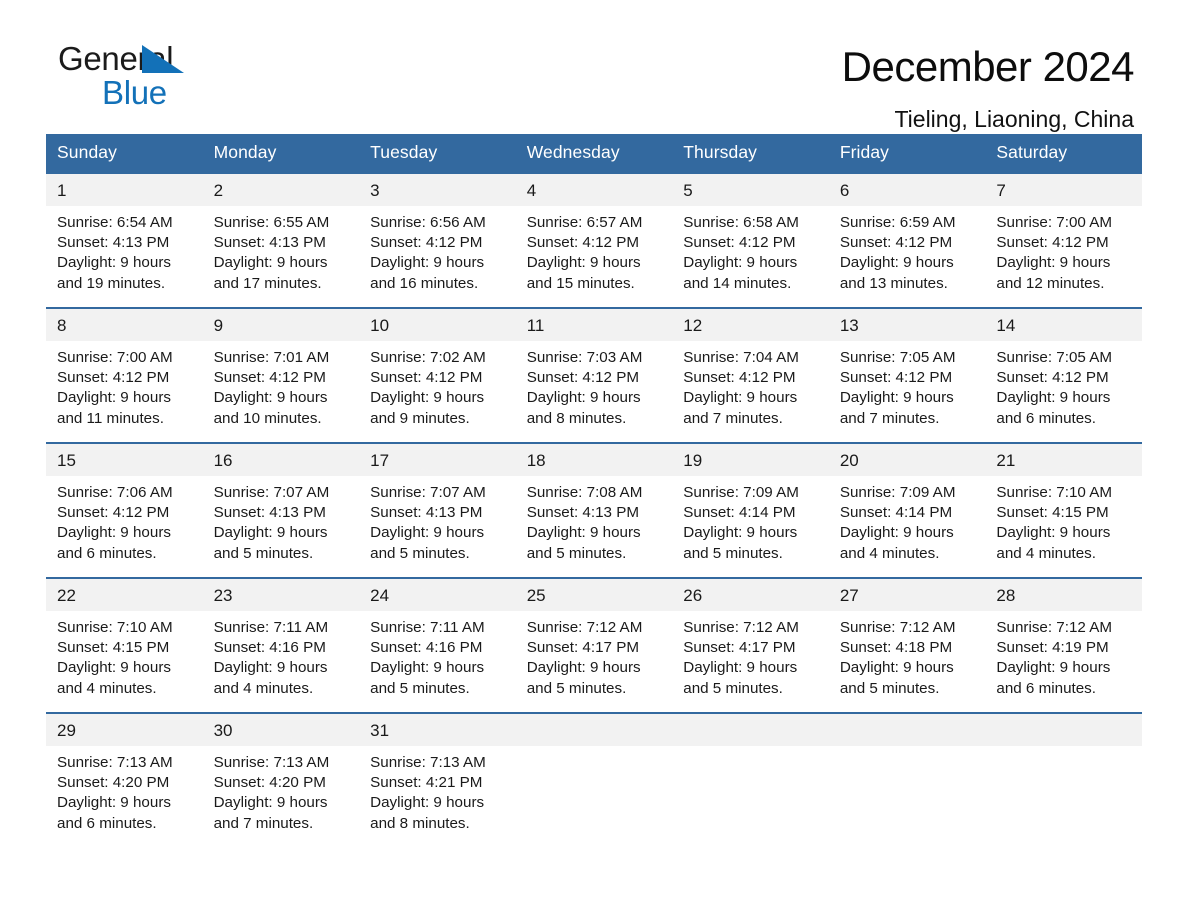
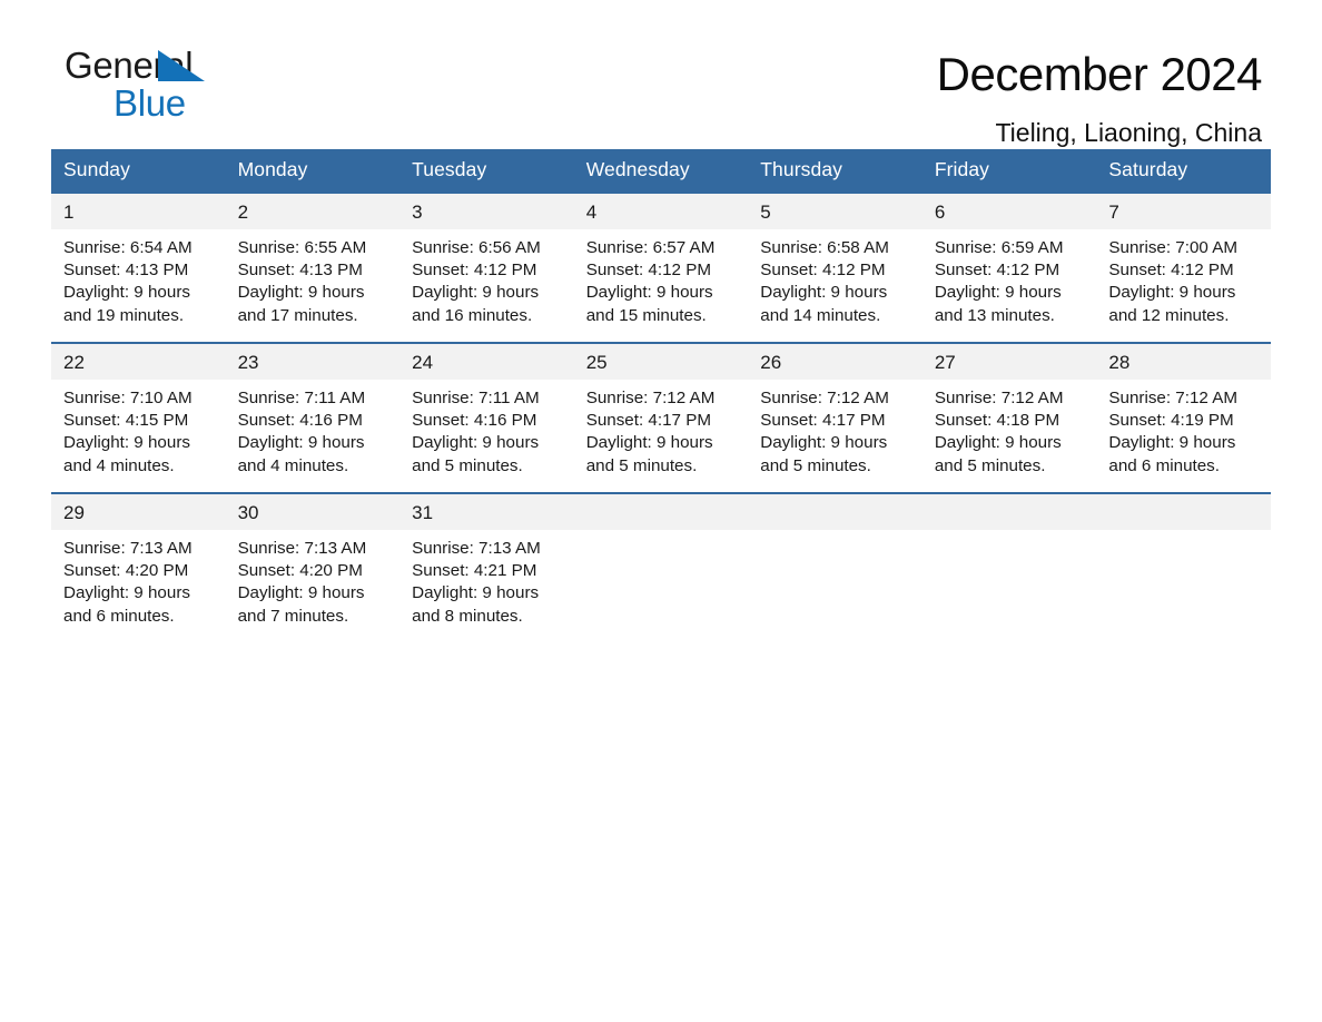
  Genel
  Blue
  December 2024
  Tieling, Liaoning, China
  Sunday	Monday	Tuesday	Wednesday	Thursday	Friday	Saturday
  1 Sunrise: 6:54 AM Sunset: 4:13 PM Daylight: 9 hours and 19 minutes.	2 Sunrise: 6:55 AM Sunset: 4:13 PM Daylight: 9 hours and 17 minutes.	3 Sunrise: 6:56 AM Sunset: 4:12 PM Daylight: 9 hours and 16 minutes.	4 Sunrise: 6:57 AM Sunset: 4:12 PM Daylight: 9 hours and 15 minutes.	5 Sunrise: 6:58 AM Sunset: 4:12 PM Daylight: 9 hours and 14 minutes.	6 Sunrise: 6:59 AM Sunset: 4:12 PM Daylight: 9 hours and 13 minutes.	7 Sunrise: 7:00 AM Sunset: 4:12 PM Daylight: 9 hours and 12 minutes.
- 8 Sunrise: 7:00 AM Sunset: 4:12 PM Daylight: 9 hours and 11 minutes.	9 Sunrise: 7:01 AM Sunset: 4:12 PM Daylight: 9 hours and 10 minutes.	10 Sunrise: 7:02 AM Sunset: 4:12 PM Daylight: 9 hours and 9 minutes.	11 Sunrise: 7:03 AM Sunset: 4:12 PM Daylight: 9 hours and 8 minutes.	12 Sunrise: 7:04 AM Sunset: 4:12 PM Daylight: 9 hours and 7 minutes.	13 Sunrise: 7:05 AM Sunset: 4:12 PM Daylight: 9 hours and 7 minutes.	14 Sunrise: 7:05 AM Sunset: 4:12 PM Daylight: 9 hours and 6 minutes.
- 15 Sunrise: 7:06 AM Sunset: 4:12 PM Daylight: 9 hours and 6 minutes.	16 Sunrise: 7:07 AM Sunset: 4:13 PM Daylight: 9 hours and 5 minutes.	17 Sunrise: 7:07 AM Sunset: 4:13 PM Daylight: 9 hours and 5 minutes.	18 Sunrise: 7:08 AM Sunset: 4:13 PM Daylight: 9 hours and 5 minutes.	19 Sunrise: 7:09 AM Sunset: 4:14 PM Daylight: 9 hours and 5 minutes.	20 Sunrise: 7:09 AM Sunset: 4:14 PM Daylight: 9 hours and 4 minutes.	21 Sunrise: 7:10 AM Sunset: 4:15 PM Daylight: 9 hours and 4 minutes.
  22 Sunrise: 7:10 AM Sunset: 4:15 PM Daylight: 9 hours and 4 minutes.	23 Sunrise: 7:11 AM Sunset: 4:16 PM Daylight: 9 hours and 4 minutes.	24 Sunrise: 7:11 AM Sunset: 4:16 PM Daylight: 9 hours and 5 minutes.	25 Sunrise: 7:12 AM Sunset: 4:17 PM Daylight: 9 hours and 5 minutes.	26 Sunrise: 7:12 AM Sunset: 4:17 PM Daylight: 9 hours and 5 minutes.	27 Sunrise: 7:12 AM Sunset: 4:18 PM Daylight: 9 hours and 5 minutes.	28 Sunrise: 7:12 AM Sunset: 4:19 PM Daylight: 9 hours and 6 minutes.
  29 Sunrise: 7:13 AM Sunset: 4:20 PM Daylight: 9 hours and 6 minutes.	30 Sunrise: 7:13 AM Sunset: 4:20 PM Daylight: 9 hours and 7 minutes.	31 Sunrise: 7:13 AM Sunset: 4:21 PM Daylight: 9 hours and 8 minutes.
